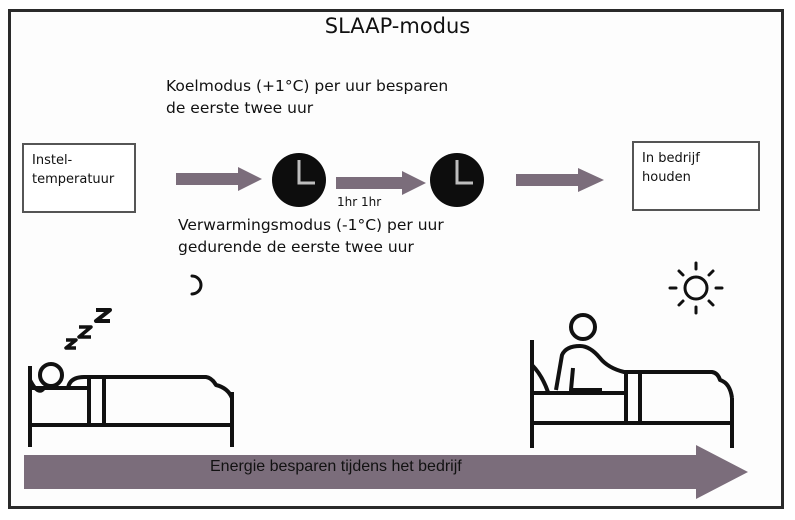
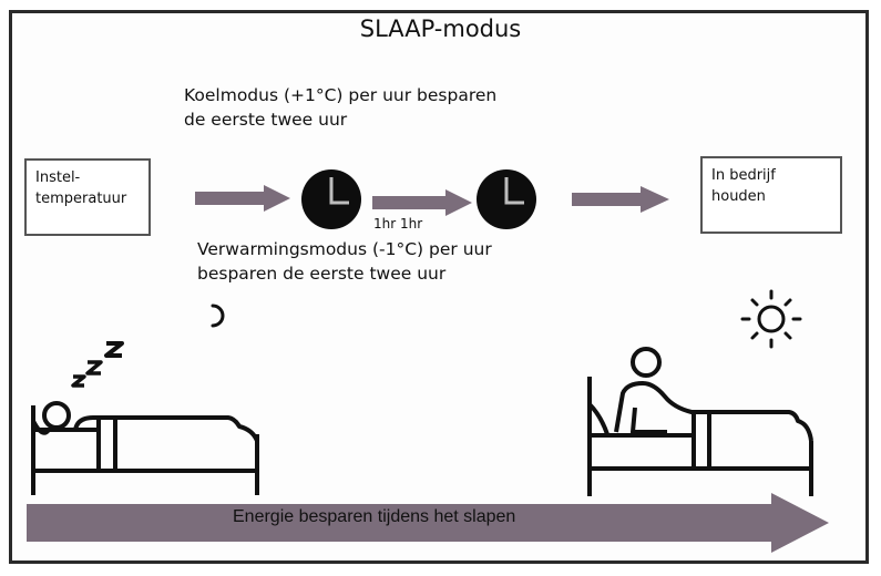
  SLAAP-modus
  Koelmodus (+1°C) per uur besparen de eerste twee uur
  Instel- temperatuur
  In bedrijf houden
  1hr 1hr
- Verwarmingsmodus (-1°C) per uur gedurende de eerste twee uur
+ Verwarmingsmodus (-1°C) per uur besparen de eerste twee uur
- Energie besparen tijdens het bedrijf
+ Energie besparen tijdens het slapen
